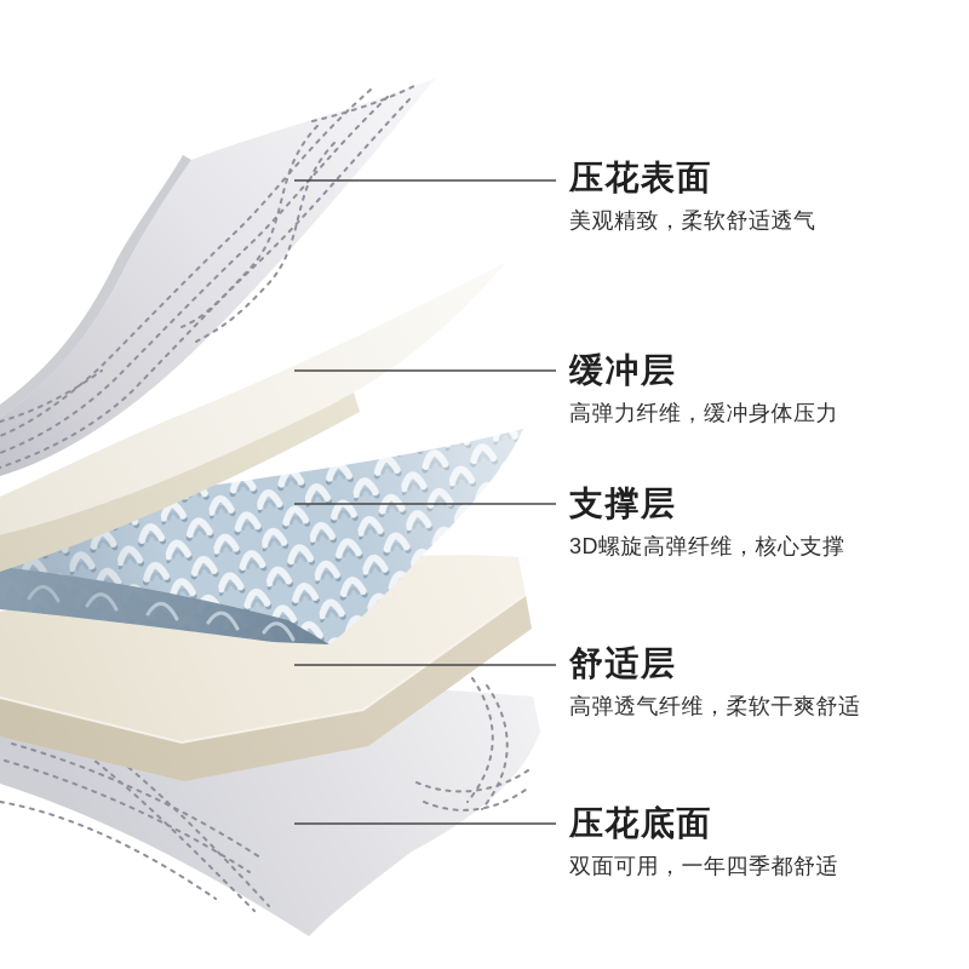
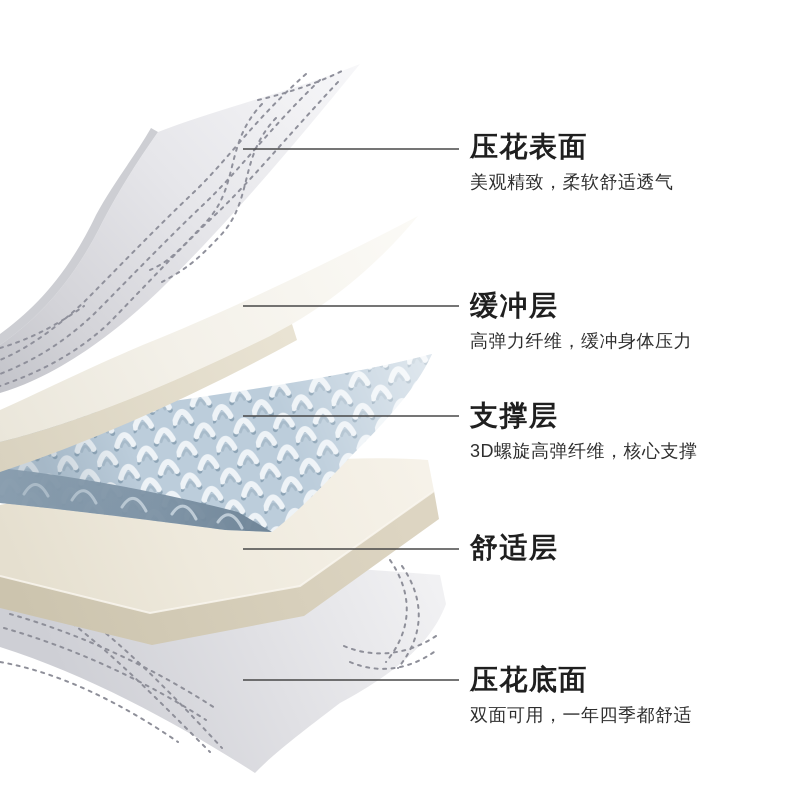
  压花表面
  美观精致，柔软舒适透气
  缓冲层
  高弹力纤维，缓冲身体压力
  支撑层
  3D螺旋高弹纤维，核心支撑
  舒适层
- 高弹透气纤维，柔软干爽舒适
  压花底面
  双面可用，一年四季都舒适
